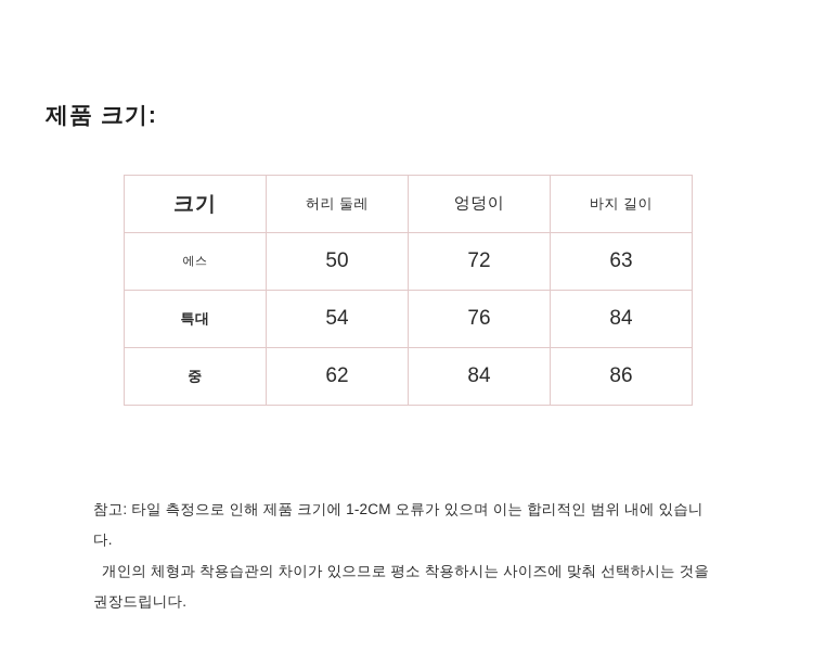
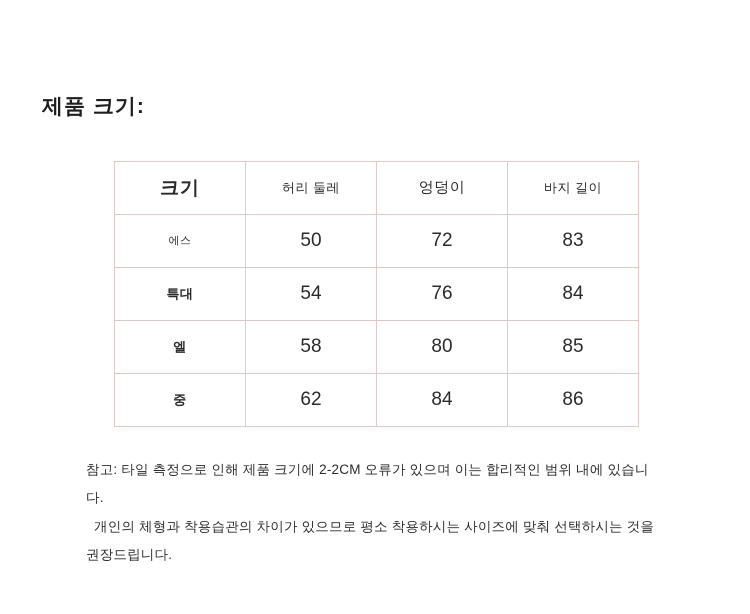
  제품 크기:
  크기	허리 둘레	엉덩이	바지 길이
- 에스	50	72	63
+ 에스	50	72	83
  특대	54	76	84
+ 엘	58	80	85
  중	62	84	86
- 참고: 타일 측정으로 인해 제품 크기에 1-2CM 오류가 있으며 이는 합리적인 범위 내에 있습니다.
+ 참고: 타일 측정으로 인해 제품 크기에 2-2CM 오류가 있으며 이는 합리적인 범위 내에 있습니다.
  개인의 체형과 착용습관의 차이가 있으므로 평소 착용하시는 사이즈에 맞춰 선택하시는 것을
  권장드립니다.
